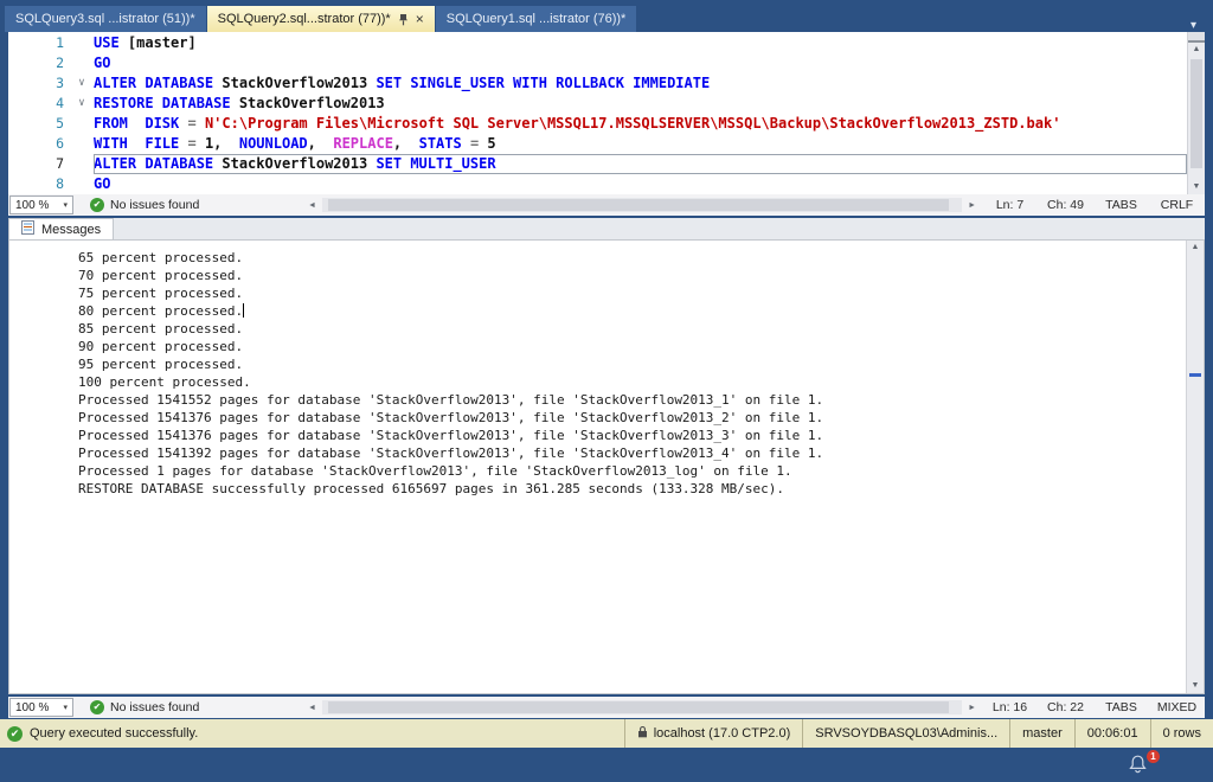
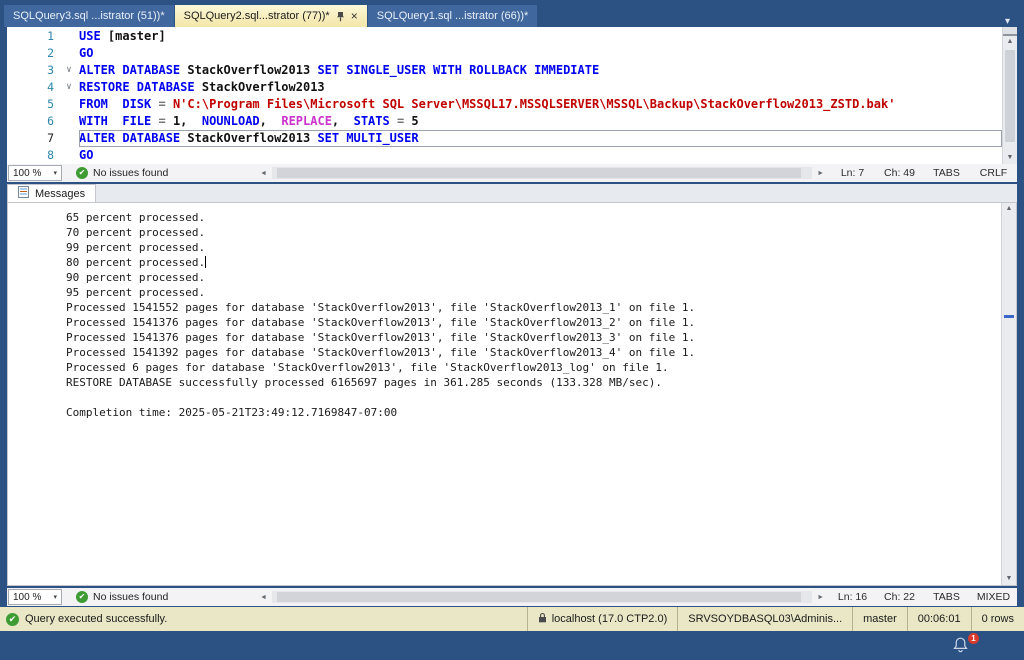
  SQLQuery3.sql ...istrator (51))*
  SQLQuery2.sql...strator (77))*
  ×
- SQLQuery1.sql ...istrator (76))*
+ SQLQuery1.sql ...istrator (66))*
  ▾
  1
  USE [master]
  2
  GO
  3
  ∨
  ALTER DATABASE StackOverflow2013 SET SINGLE_USER WITH ROLLBACK IMMEDIATE
  4
  ∨
  RESTORE DATABASE StackOverflow2013
  5
  FROM DISK = N'C:\Program Files\Microsoft SQL Server\MSSQL17.MSSQLSERVER\MSSQL\Backup\StackOverflow2013_ZSTD.bak'
  6
  WITH FILE = 1, NOUNLOAD, REPLACE, STATS = 5
  7
  ALTER DATABASE StackOverflow2013 SET MULTI_USER
  8
  GO
  100 %
  ✔
  No issues found
  Ln: 7
  Ch: 49
  TABS
  CRLF
  Messages
  65 percent processed.
  70 percent processed.
- 75 percent processed.
+ 99 percent processed.
  80 percent processed.
- 85 percent processed.
  90 percent processed.
  95 percent processed.
- 100 percent processed.
  Processed 1541552 pages for database 'StackOverflow2013', file 'StackOverflow2013_1' on file 1.
  Processed 1541376 pages for database 'StackOverflow2013', file 'StackOverflow2013_2' on file 1.
  Processed 1541376 pages for database 'StackOverflow2013', file 'StackOverflow2013_3' on file 1.
  Processed 1541392 pages for database 'StackOverflow2013', file 'StackOverflow2013_4' on file 1.
- Processed 1 pages for database 'StackOverflow2013', file 'StackOverflow2013_log' on file 1.
+ Processed 6 pages for database 'StackOverflow2013', file 'StackOverflow2013_log' on file 1.
  RESTORE DATABASE successfully processed 6165697 pages in 361.285 seconds (133.328 MB/sec).
+ Completion time: 2025-05-21T23:49:12.7169847-07:00
  100 %
  ✔
  No issues found
  Ln: 16
  Ch: 22
  TABS
  MIXED
  ✔
  Query executed successfully.
  localhost (17.0 CTP2.0)
  SRVSOYDBASQL03\Adminis...
  master
  00:06:01
  0 rows
  1
